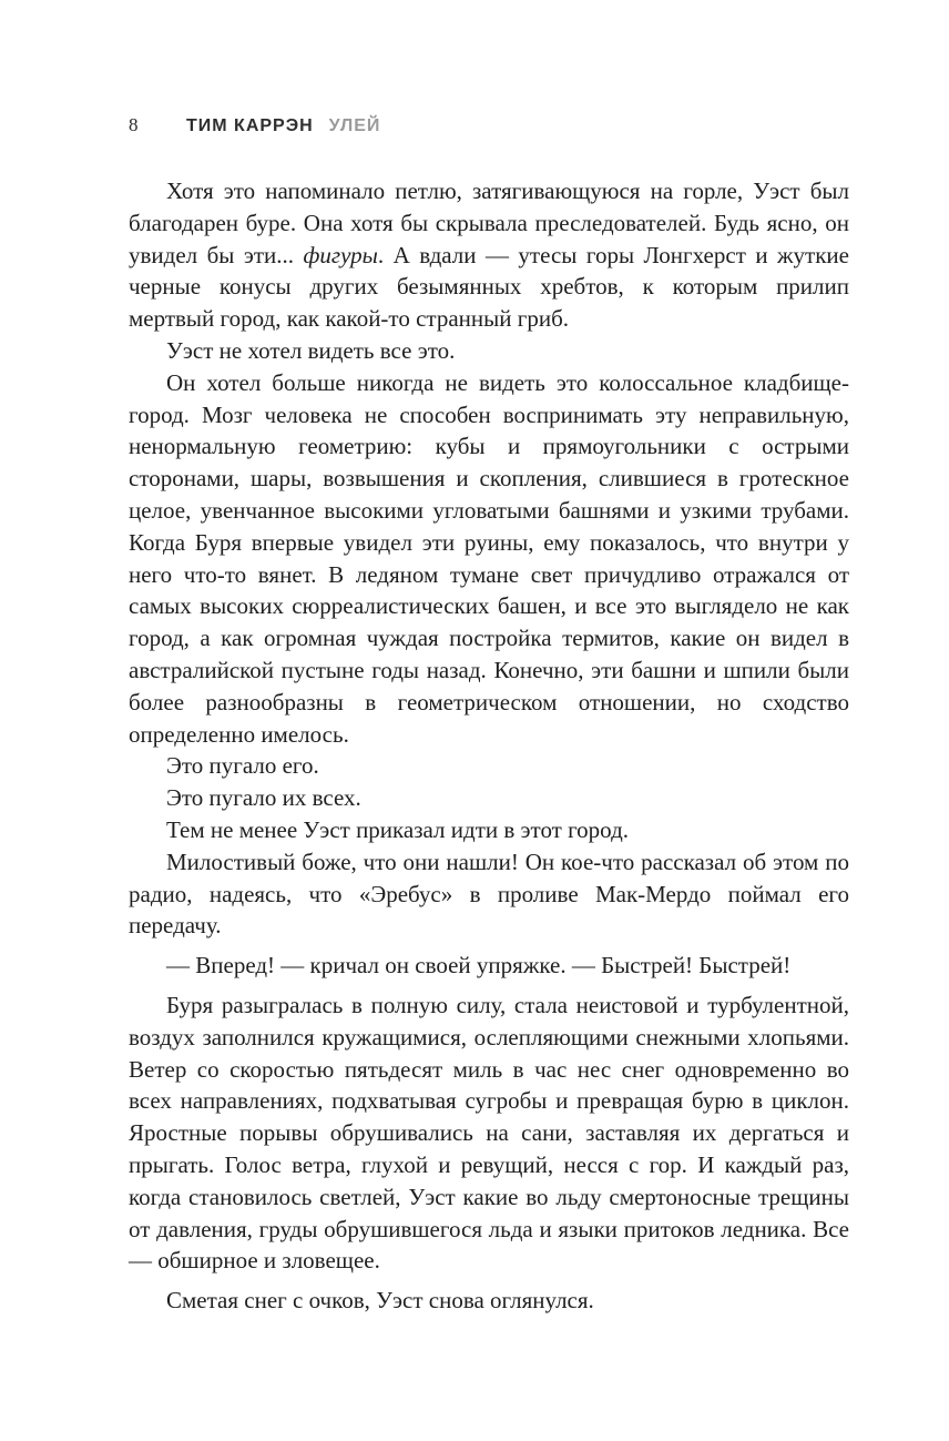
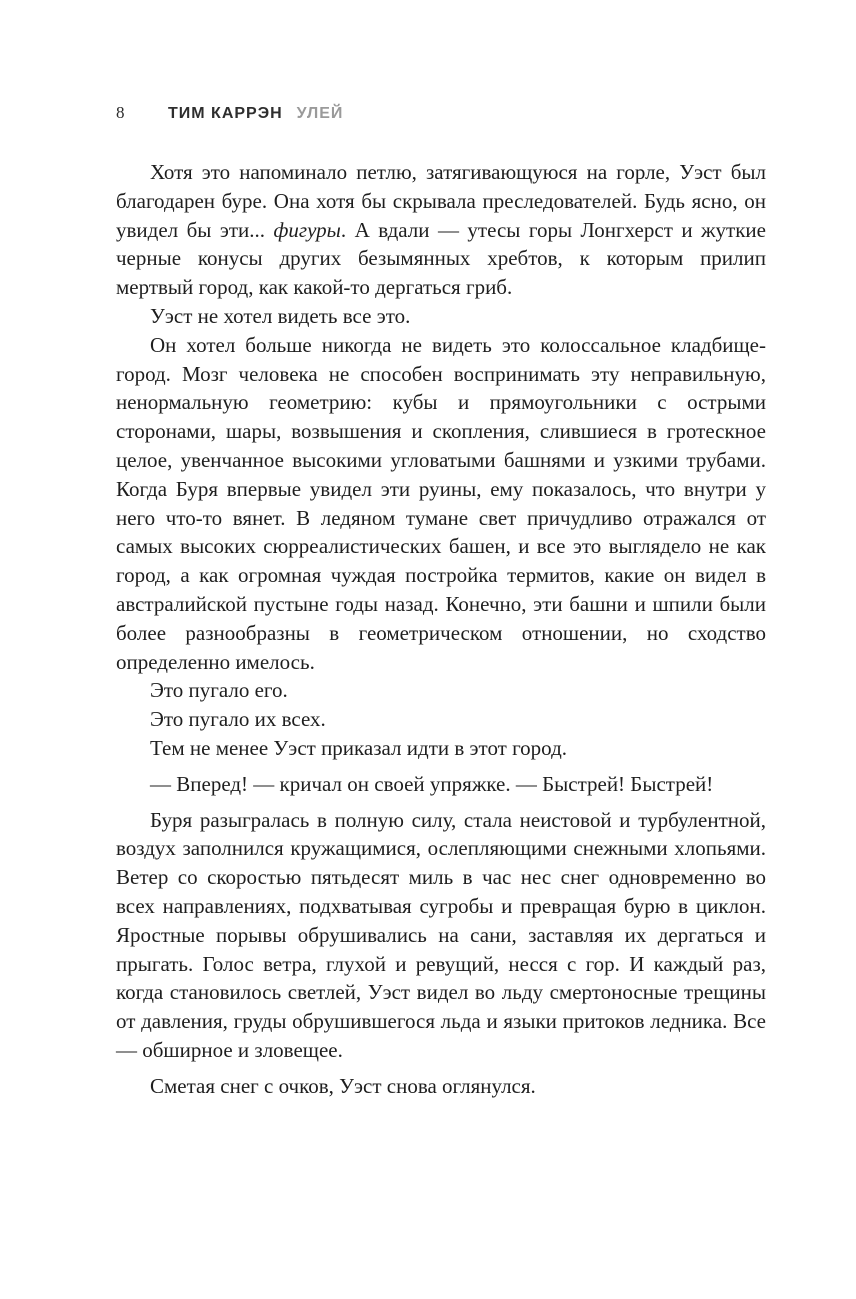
  8
  ТИМ КАРРЭН
  УЛЕЙ
- Хотя это напоминало петлю, затягивающуюся на горле, Уэст был благодарен буре. Она хотя бы скрывала преследователей. Будь ясно, он увидел бы эти... фигуры. А вдали — утесы горы Лонгхерст и жуткие черные конусы других безымянных хребтов, к которым прилип мертвый город, как какой-то странный гриб.
+ Хотя это напоминало петлю, затягивающуюся на горле, Уэст был благодарен буре. Она хотя бы скрывала преследователей. Будь ясно, он увидел бы эти... фигуры. А вдали — утесы горы Лонгхерст и жуткие черные конусы других безымянных хребтов, к которым прилип мертвый город, как какой-то дергаться гриб.
  Уэст не хотел видеть все это.
  Он хотел больше никогда не видеть это колоссальное кладбище-город. Мозг человека не способен воспринимать эту неправильную, ненормальную геометрию: кубы и прямоугольники с острыми сторонами, шары, возвышения и скопления, слившиеся в гротескное целое, увенчанное высокими угловатыми башнями и узкими трубами. Когда Буря впервые увидел эти руины, ему показалось, что внутри у него что-то вянет. В ледяном тумане свет причудливо отражался от самых высоких сюрреалистических башен, и все это выглядело не как город, а как огромная чуждая постройка термитов, какие он видел в австралийской пустыне годы назад. Конечно, эти башни и шпили были более разнообразны в геометрическом отношении, но сходство определенно имелось.
  Это пугало его.
  Это пугало их всех.
  Тем не менее Уэст приказал идти в этот город.
- Милостивый боже, что они нашли! Он кое-что рассказал об этом по радио, надеясь, что «Эребус» в проливе Мак-Мердо поймал его передачу.
  — Вперед! — кричал он своей упряжке. — Быстрей! Быстрей!
- Буря разыгралась в полную силу, стала неистовой и турбулентной, воздух заполнился кружащимися, ослепляющими снежными хлопьями. Ветер со скоростью пятьдесят миль в час нес снег одновременно во всех направлениях, подхватывая сугробы и превращая бурю в циклон. Яростные порывы обрушивались на сани, заставляя их дергаться и прыгать. Голос ветра, глухой и ревущий, несся с гор. И каждый раз, когда становилось светлей, Уэст какие во льду смертоносные трещины от давления, груды обрушившегося льда и языки притоков ледника. Все — обширное и зловещее.
+ Буря разыгралась в полную силу, стала неистовой и турбулентной, воздух заполнился кружащимися, ослепляющими снежными хлопьями. Ветер со скоростью пятьдесят миль в час нес снег одновременно во всех направлениях, подхватывая сугробы и превращая бурю в циклон. Яростные порывы обрушивались на сани, заставляя их дергаться и прыгать. Голос ветра, глухой и ревущий, несся с гор. И каждый раз, когда становилось светлей, Уэст видел во льду смертоносные трещины от давления, груды обрушившегося льда и языки притоков ледника. Все — обширное и зловещее.
  Сметая снег с очков, Уэст снова оглянулся.
